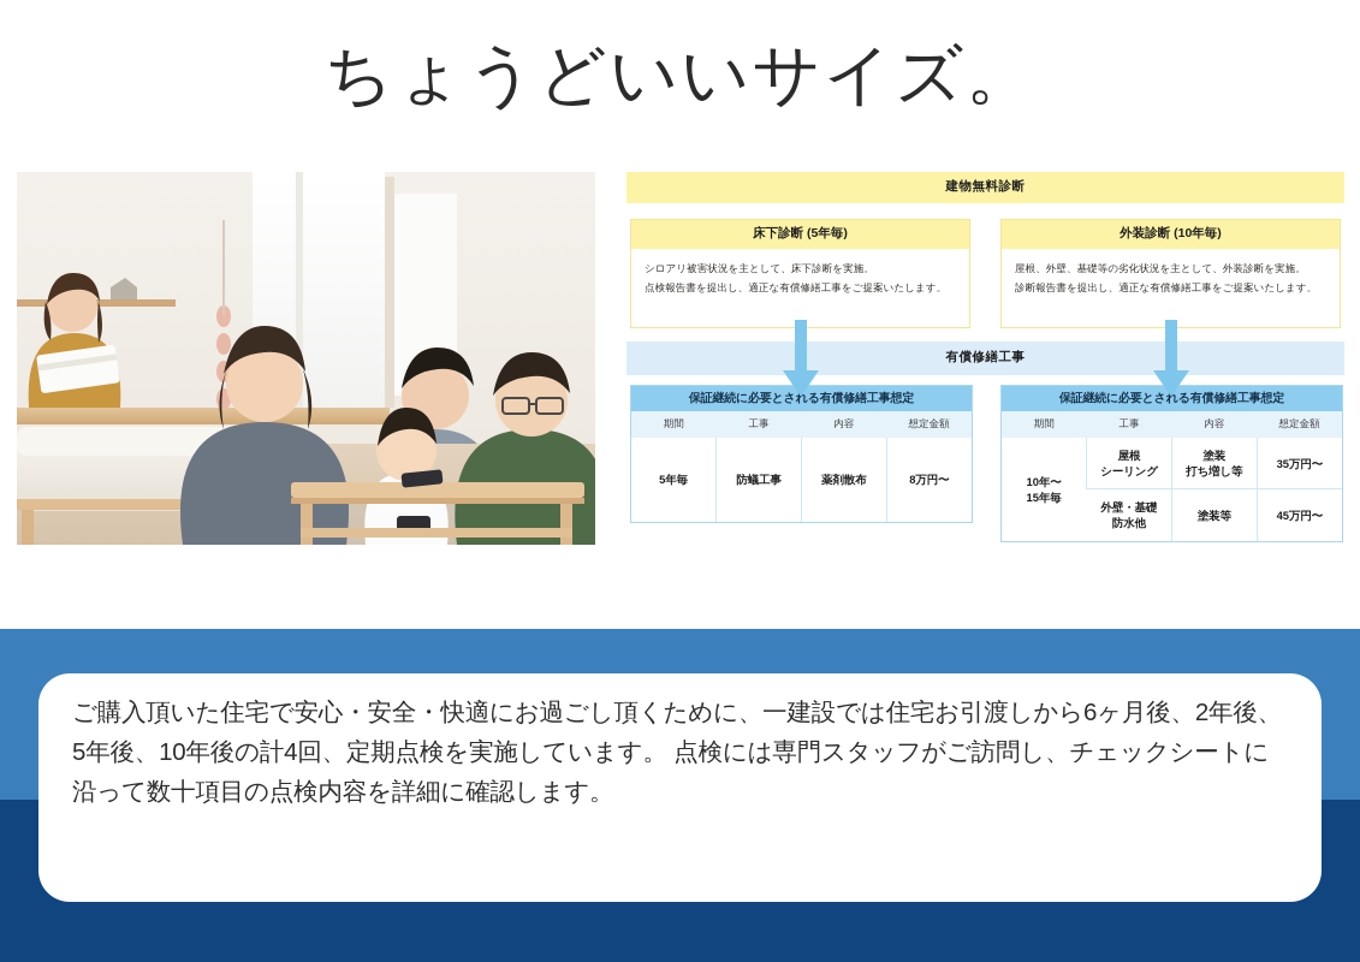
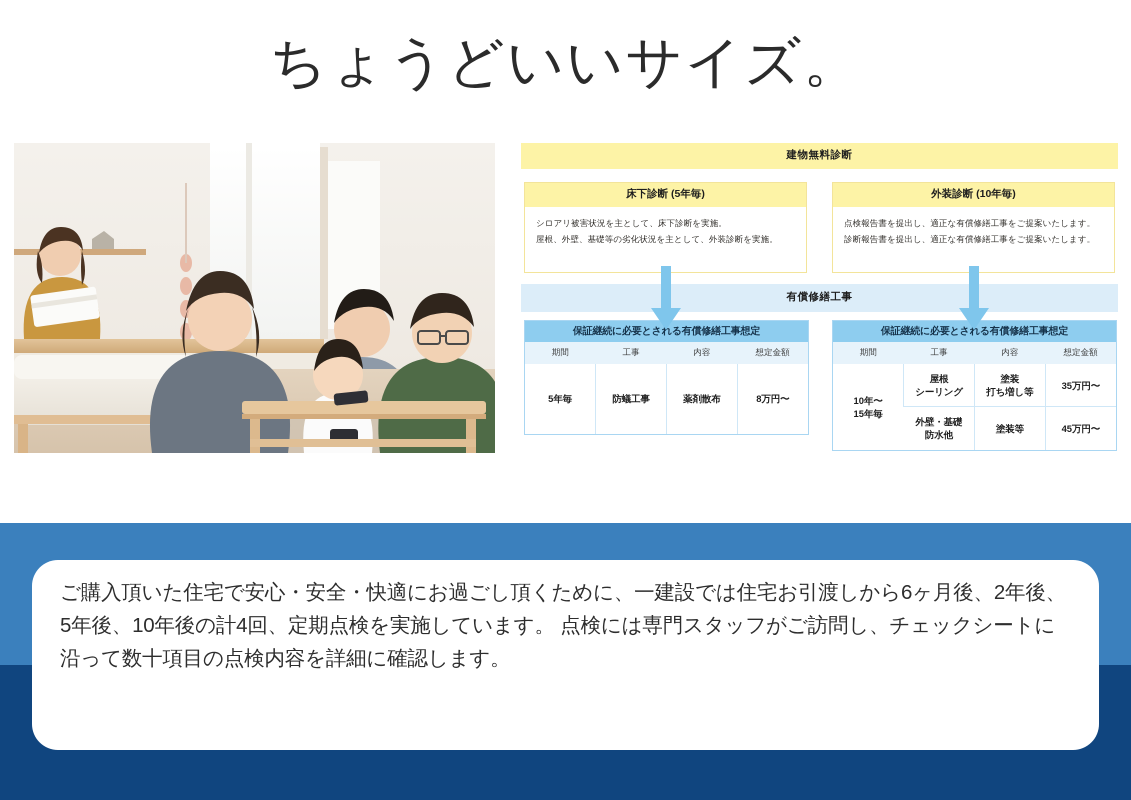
  ちょうどいいサイズ。
  建物無料診断
  床下診断 (5年毎)
  シロアリ被害状況を主として、床下診断を実施。
- 点検報告書を提出し、適正な有償修繕工事をご提案いたします。
+ 屋根、外壁、基礎等の劣化状況を主として、外装診断を実施。
  外装診断 (10年毎)
- 屋根、外壁、基礎等の劣化状況を主として、外装診断を実施。
+ 点検報告書を提出し、適正な有償修繕工事をご提案いたします。
  診断報告書を提出し、適正な有償修繕工事をご提案いたします。
  有償修繕工事
  保証継続に必要とされる有償修繕工事想定
  期間	工事	内容	想定金額
  5年毎	防蟻工事	薬剤散布	8万円〜
  保証継続に必要とされる有償修繕工事想定
  期間	工事	内容	想定金額
  10年〜 15年毎	屋根 シーリング	塗装 打ち増し等	35万円〜
  外壁・基礎 防水他	塗装等	45万円〜
  ご購入頂いた住宅で安心・安全・快適にお過ごし頂くために、一建設では住宅お引渡しから6ヶ月後、2年後、5年後、10年後の計4回、定期点検を実施しています。 点検には専門スタッフがご訪問し、チェックシートに沿って数十項目の点検内容を詳細に確認します。
